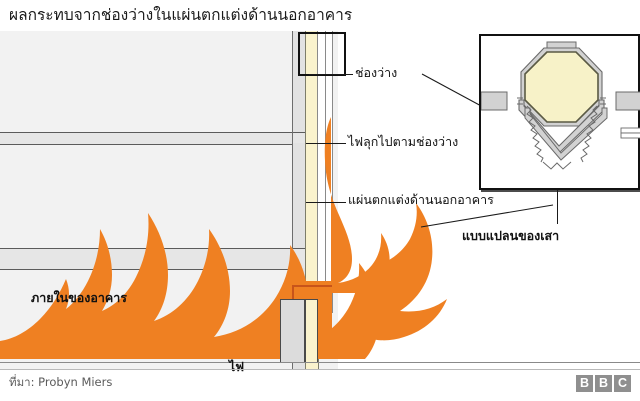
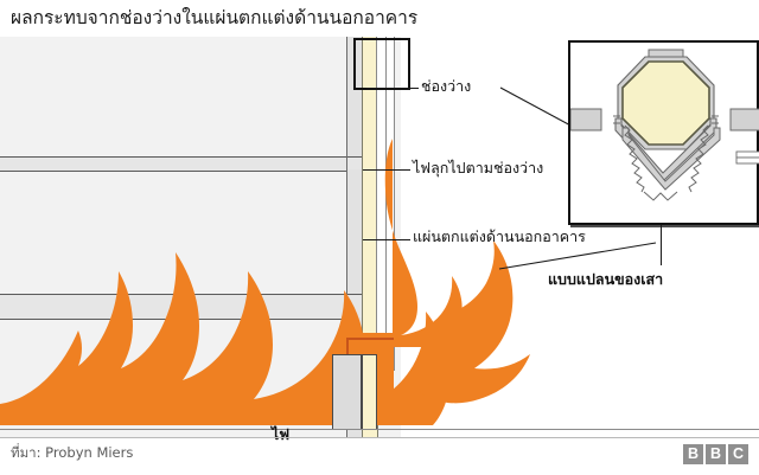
  ผลกระทบจากช่องว่างในแผ่นตกแต่งด้านนอกอาคาร
  ช่องว่าง
  ไฟลุกไปตามช่องว่าง
  แผ่นตกแต่งด้านนอกอาคาร
  แบบแปลนของเสา
- ภายในของอาคาร
  ไฟ
  ที่มา: Probyn Miers
  B
  B
  C
